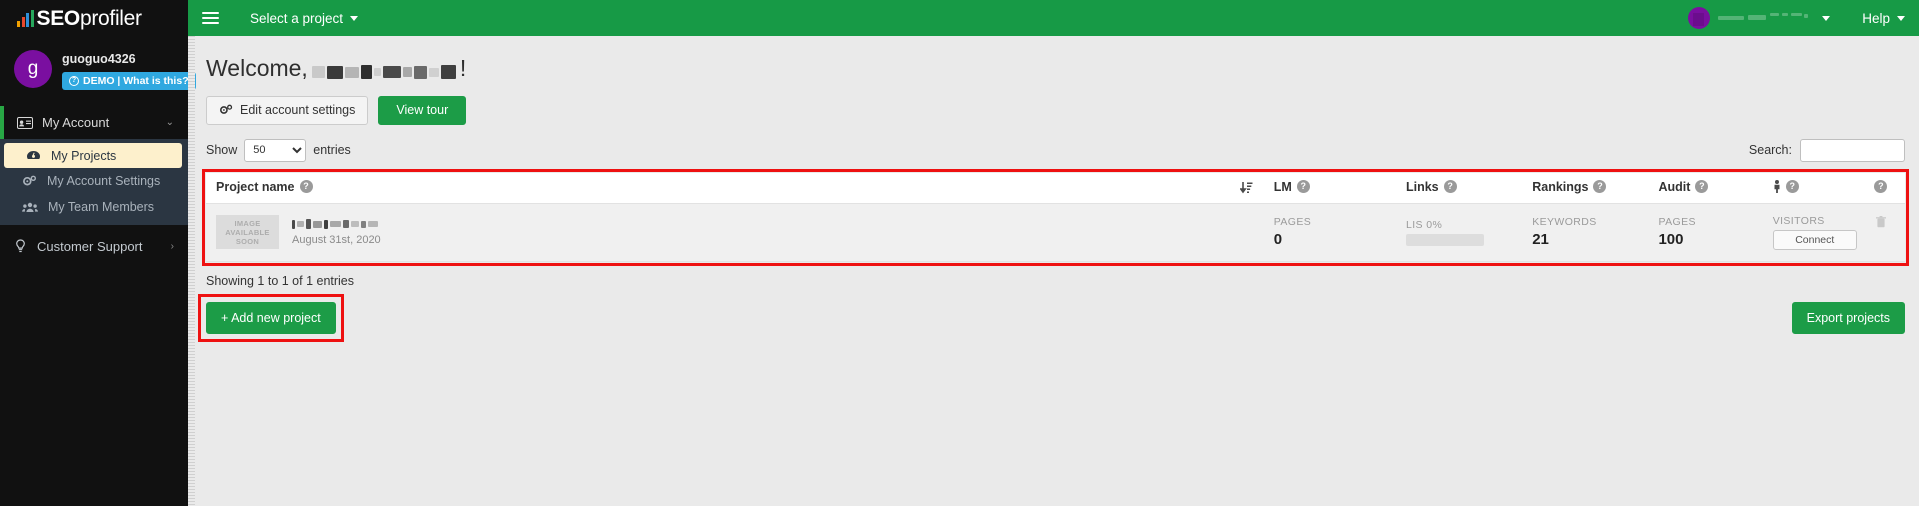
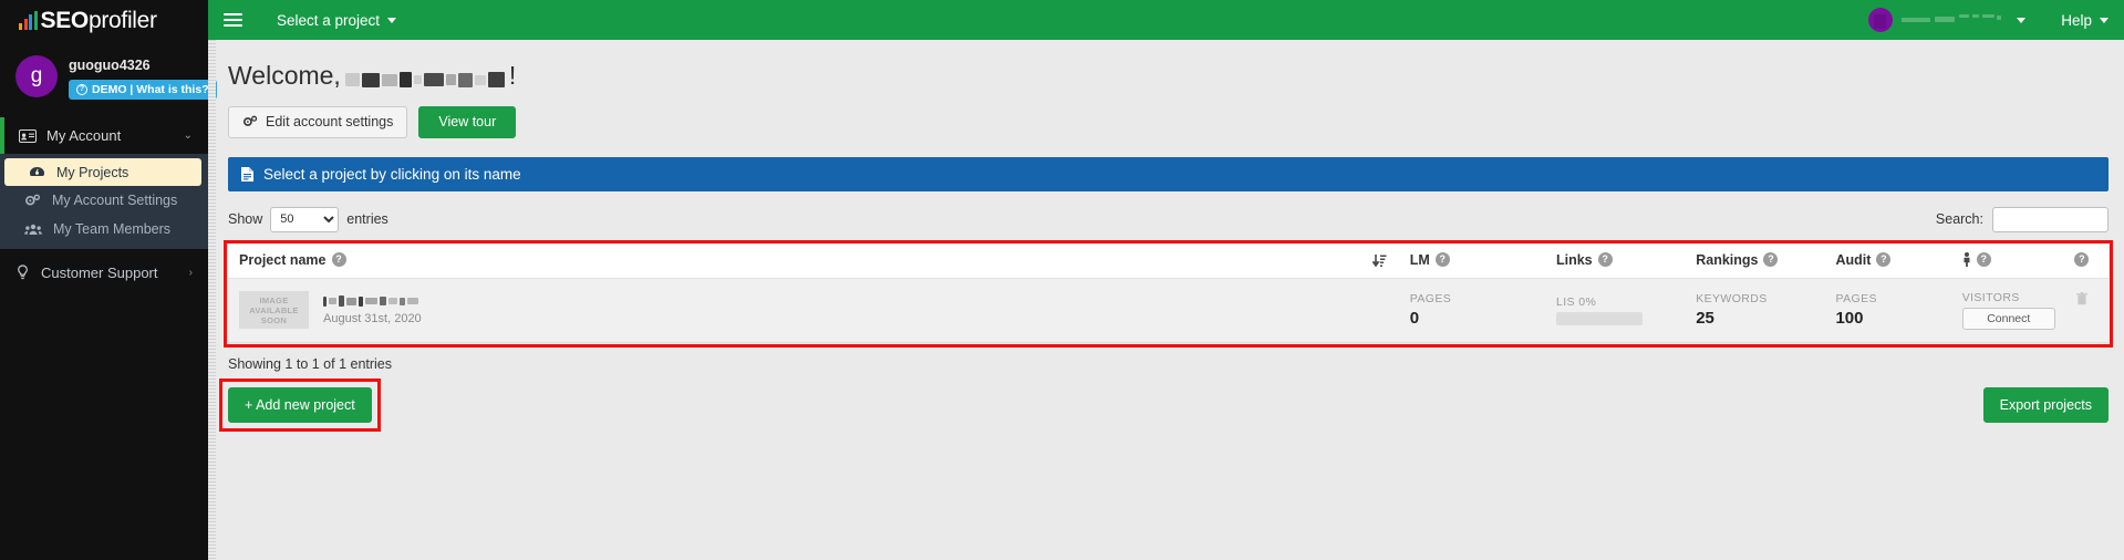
  SEOprofiler
  g
  guoguo4326
  DEMO | What is this?
  My Account
  ⌄
  My Projects
  My Account Settings
  My Team Members
  Customer Support
  ›
  Select a project
  Help
  Welcome,
  !
  Edit account settings
  View tour
+ Select a project by clicking on its name
  Show
  50
  entries
  Search:
  Project name ?		LM ?	Links ?	Rankings ?	Audit ?	?	?
- IMAGE AVAILABLE SOON August 31st, 2020		PAGES 0	LIS 0%	KEYWORDS 21	PAGES 100	VISITORS Connect
+ IMAGE AVAILABLE SOON August 31st, 2020		PAGES 0	LIS 0%	KEYWORDS 25	PAGES 100	VISITORS Connect
  Showing 1 to 1 of 1 entries
  + Add new project
  Export projects
